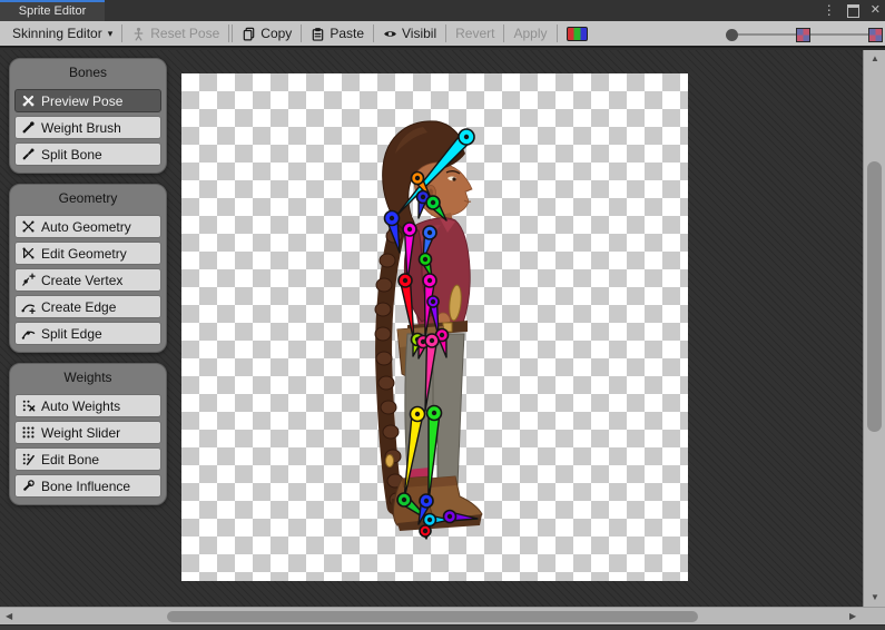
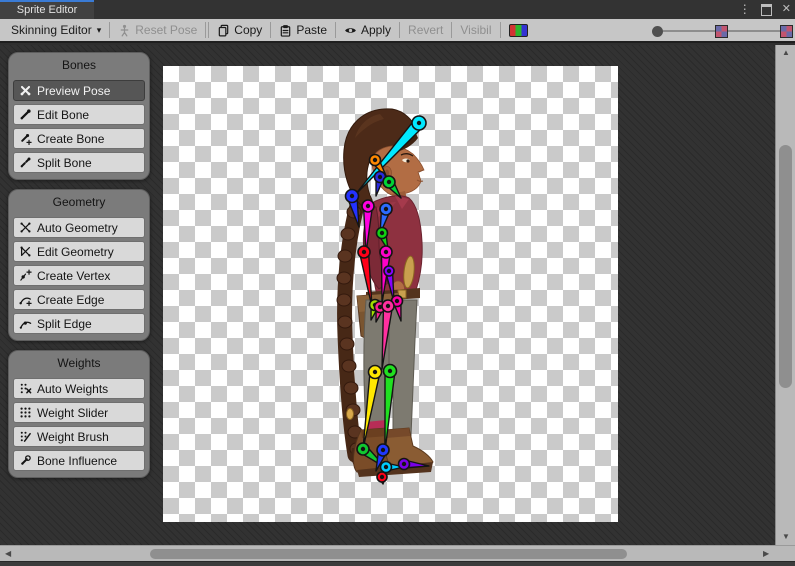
  Sprite Editor
  ⋮
  ✕
  Skinning Editor
  ▾
  Reset Pose
  Copy
  Paste
- Visibil
+ Apply
  Revert
- Apply
+ Visibil
  Bones
  Preview Pose
- Weight Brush
+ Edit Bone
+ Create Bone
  Split Bone
  Geometry
  Auto Geometry
  Edit Geometry
  Create Vertex
  Create Edge
  Split Edge
  Weights
  Auto Weights
  Weight Slider
- Edit Bone
+ Weight Brush
  Bone Influence
  ▲
  ▼
  ◀
  ▶
